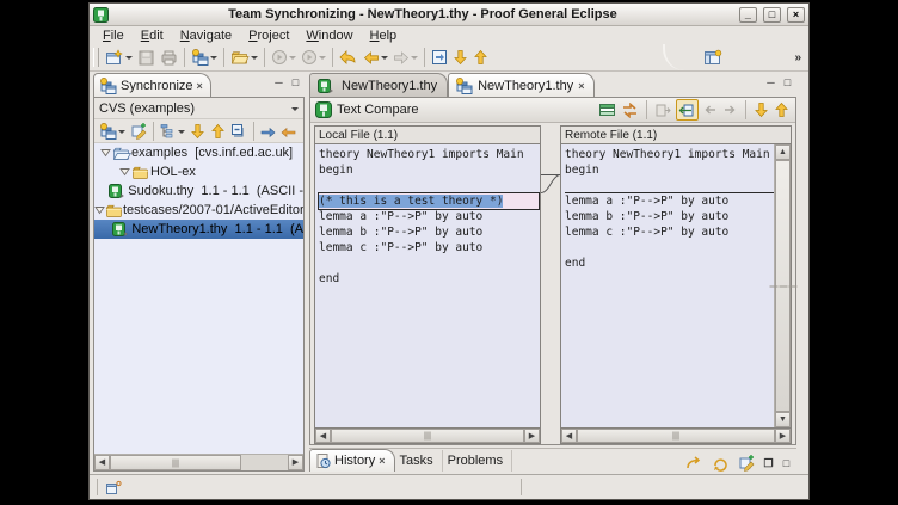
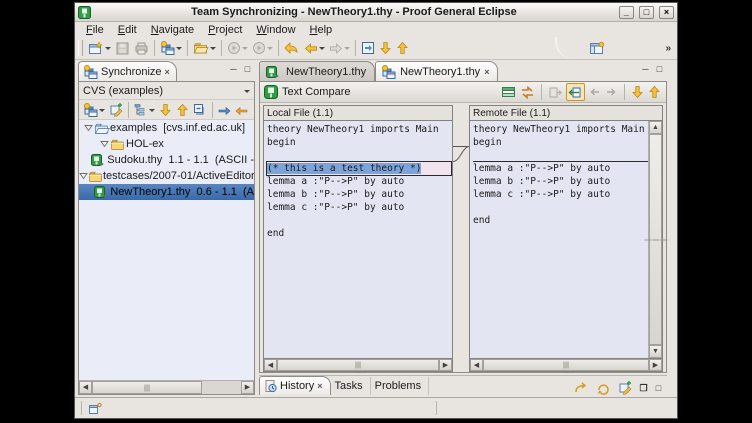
  Team Synchronizing - NewTheory1.thy - Proof General Eclipse
  _ □ ×
  File
  Edit
  Navigate
  Project
  Window
  Help
  »
  Synchronize
  ×
  ─
  □
  CVS (examples)
  examples [cvs.inf.ed.ac.uk]
  HOL-ex
  Sudoku.thy 1.1 - 1.1 (ASCII -
  testcases/2007-01/ActiveEditor
- NewTheory1.thy 1.1 - 1.1 (A
+ NewTheory1.thy 0.6 - 1.1 (A
  NewTheory1.thy
  NewTheory1.thy
  ×
  ─
  □
  Text Compare
  Local File (1.1)
  theory NewTheory1 imports Main
  begin
  (* this is a test theory *)
  lemma a :"P-->P" by auto
  lemma b :"P-->P" by auto
  lemma c :"P-->P" by auto
  end
  Remote File (1.1)
  theory NewTheory1 imports Main
  begin
  lemma a :"P-->P" by auto
  lemma b :"P-->P" by auto
  lemma c :"P-->P" by auto
  end
  History
  ×
  Tasks
  Problems
  ❐
  □
